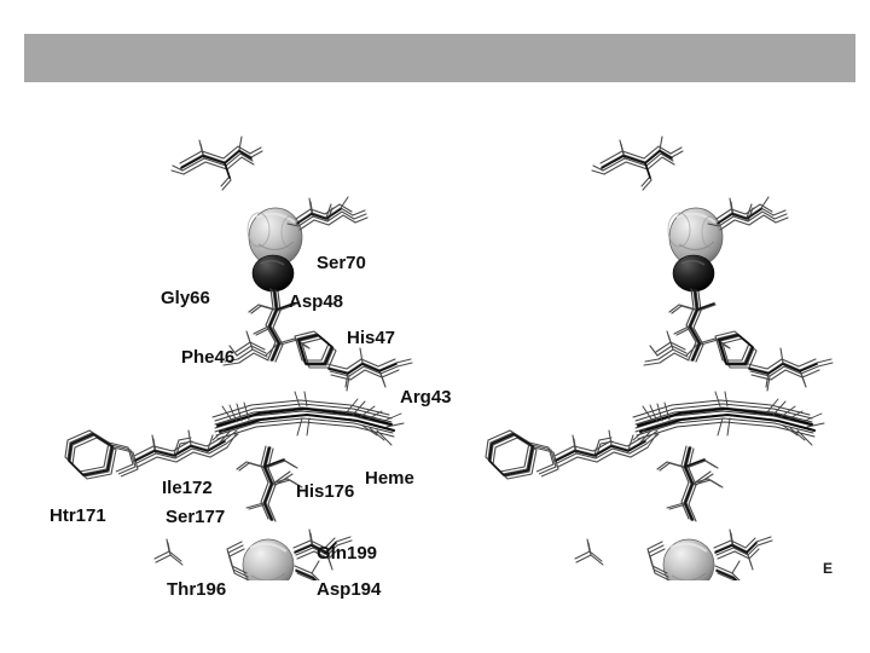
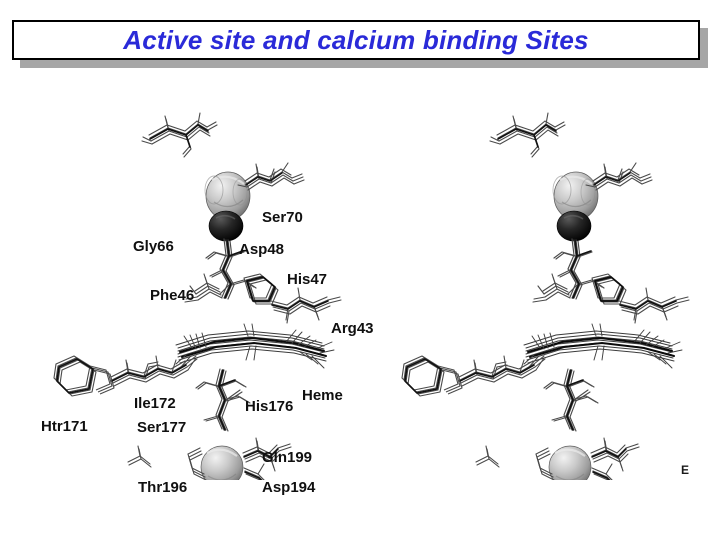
+ Active site and calcium binding Sites
  Ser70
  Gly66
  Asp48
  His47
  Phe46
  Arg43
  Heme
  Ile172
  His176
  Htr171
  Ser177
  Gln199
  Thr196
  Asp194
  E
